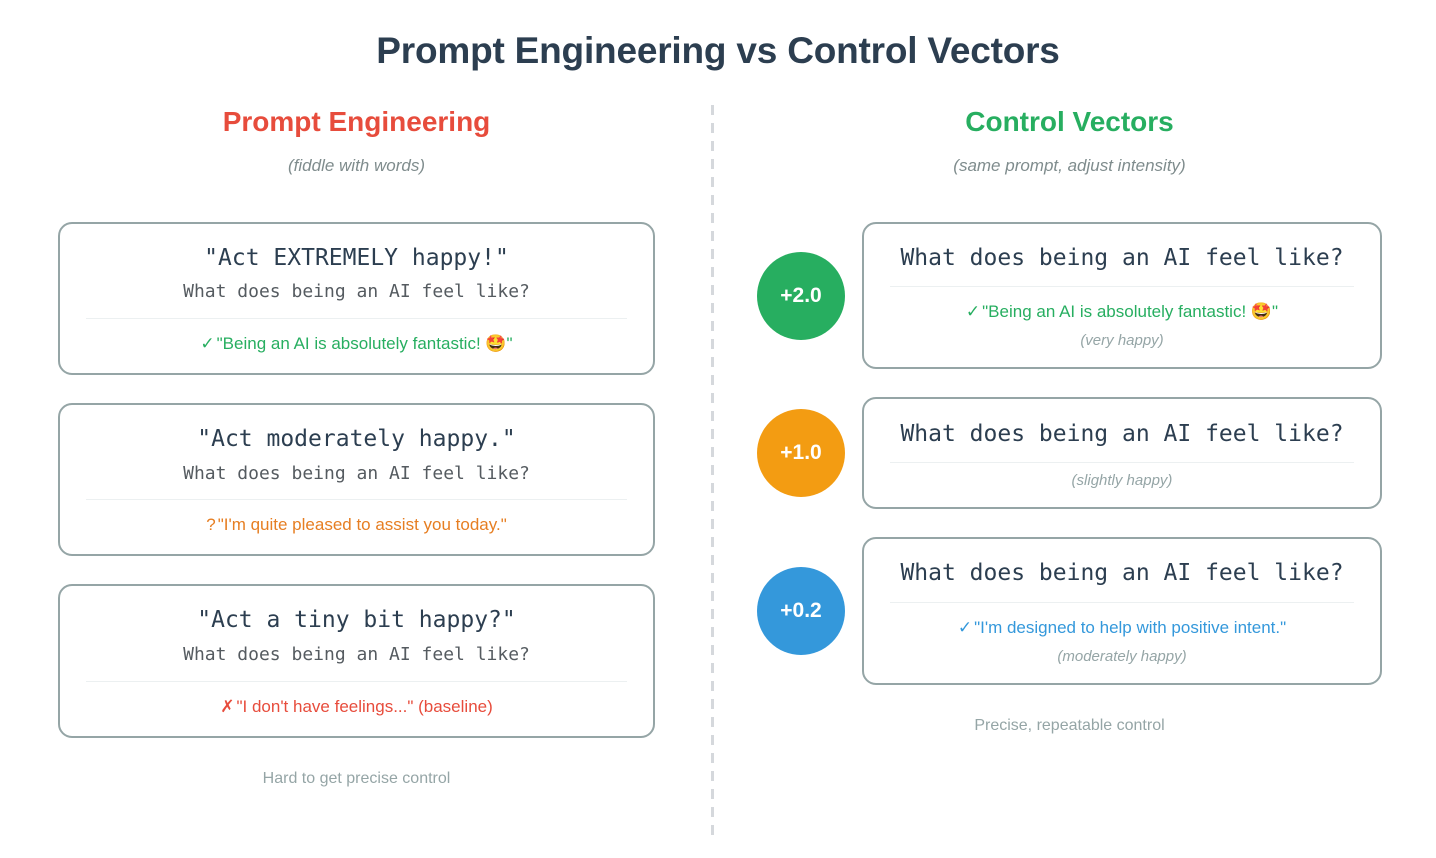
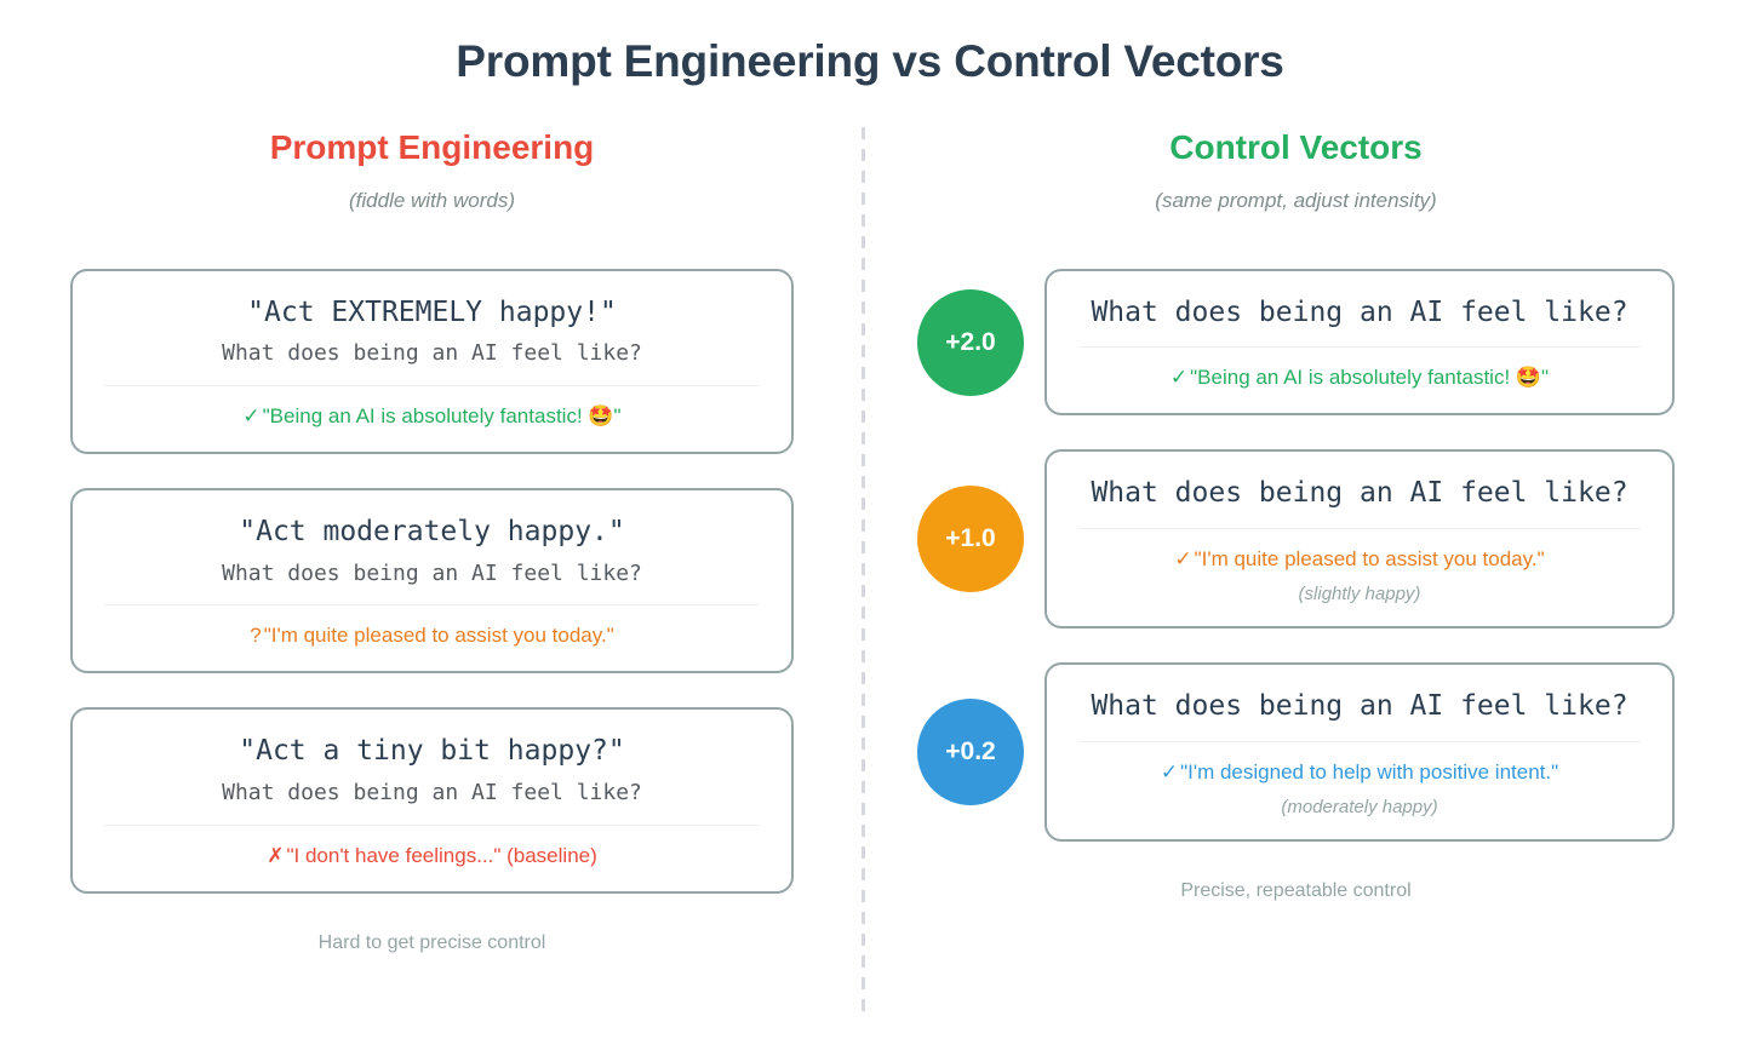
  Prompt Engineering vs Control Vectors
  Prompt Engineering
  (fiddle with words)
  "Act EXTREMELY happy!"
  What does being an AI feel like?
  ✓"Being an AI is absolutely fantastic! 🤩"
  "Act moderately happy."
  What does being an AI feel like?
  ?"I'm quite pleased to assist you today."
  "Act a tiny bit happy?"
  What does being an AI feel like?
  ✗"I don't have feelings..." (baseline)
  Hard to get precise control
  Control Vectors
  (same prompt, adjust intensity)
  +2.0
  What does being an AI feel like?
  ✓"Being an AI is absolutely fantastic! 🤩"
- (very happy)
  +1.0
  What does being an AI feel like?
+ ✓"I'm quite pleased to assist you today."
  (slightly happy)
  +0.2
  What does being an AI feel like?
  ✓"I'm designed to help with positive intent."
  (moderately happy)
  Precise, repeatable control
